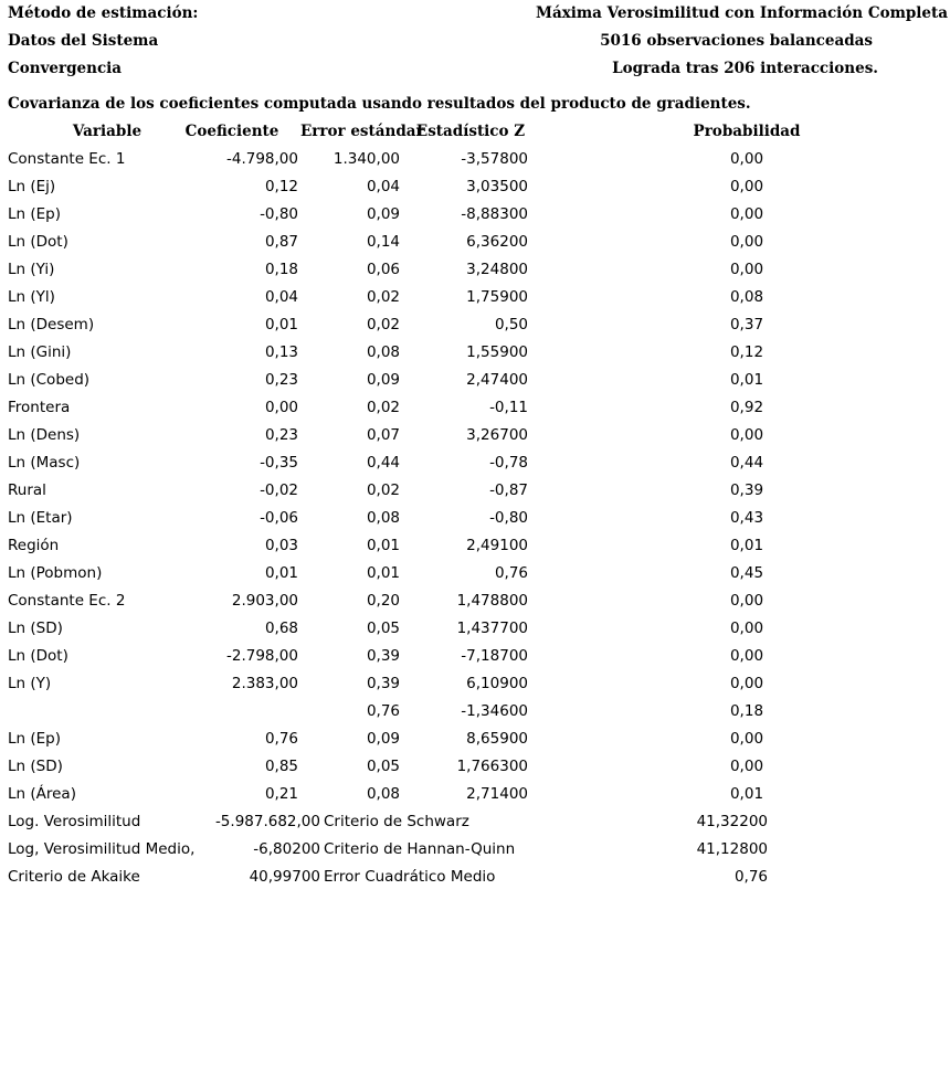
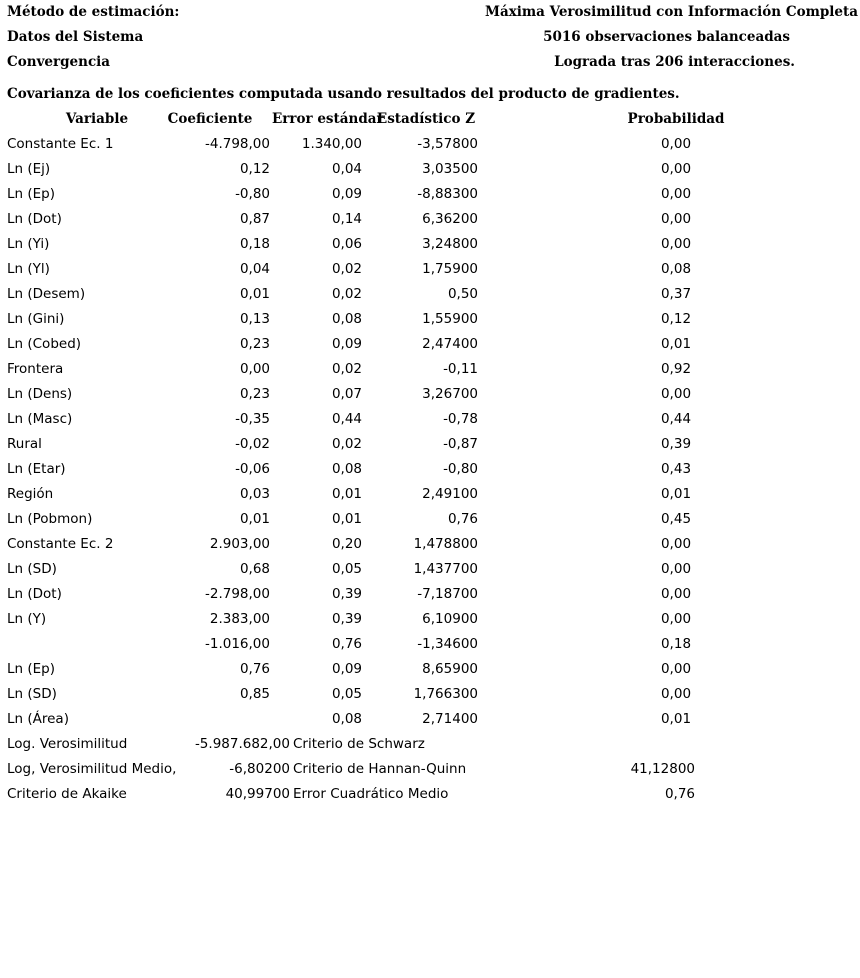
  Método de estimación:
  Máxima Verosimilitud con Información Completa
  Datos del Sistema
  5016 observaciones balanceadas
  Convergencia
  Lograda tras 206 interacciones.
  Covarianza de los coeficientes computada usando resultados del producto de gradientes.
  Variable
  Coeficiente
  Error estánda
  Estadístico Z
  Probabilidad
  Constante Ec. 1
  -4.798,00
  1.340,00
  -3,57800
  0,00
  Ln (Ej)
  0,12
  0,04
  3,03500
  0,00
  Ln (Ep)
  -0,80
  0,09
  -8,88300
  0,00
  Ln (Dot)
  0,87
  0,14
  6,36200
  0,00
  Ln (Yi)
  0,18
  0,06
  3,24800
  0,00
  Ln (Yl)
  0,04
  0,02
  1,75900
  0,08
  Ln (Desem)
  0,01
  0,02
  0,50
  0,37
  Ln (Gini)
  0,13
  0,08
  1,55900
  0,12
  Ln (Cobed)
  0,23
  0,09
  2,47400
  0,01
  Frontera
  0,00
  0,02
  -0,11
  0,92
  Ln (Dens)
  0,23
  0,07
  3,26700
  0,00
  Ln (Masc)
  -0,35
  0,44
  -0,78
  0,44
  Rural
  -0,02
  0,02
  -0,87
  0,39
  Ln (Etar)
  -0,06
  0,08
  -0,80
  0,43
  Región
  0,03
  0,01
  2,49100
  0,01
  Ln (Pobmon)
  0,01
  0,01
  0,76
  0,45
  Constante Ec. 2
  2.903,00
  0,20
  1,478800
  0,00
  Ln (SD)
  0,68
  0,05
  1,437700
  0,00
  Ln (Dot)
  -2.798,00
  0,39
  -7,18700
  0,00
  Ln (Y)
  2.383,00
  0,39
  6,10900
  0,00
+ -1.016,00
  0,76
  -1,34600
  0,18
  Ln (Ep)
  0,76
  0,09
  8,65900
  0,00
  Ln (SD)
  0,85
  0,05
  1,766300
  0,00
  Ln (Área)
- 0,21
  0,08
  2,71400
  0,01
  Log. Verosimilitud
  -5.987.682,00
  Criterio de Schwarz
- 41,32200
  Log, Verosimilitud Medio,
  -6,80200
  Criterio de Hannan-Quinn
  41,12800
  Criterio de Akaike
  40,99700
  Error Cuadrático Medio
  0,76
